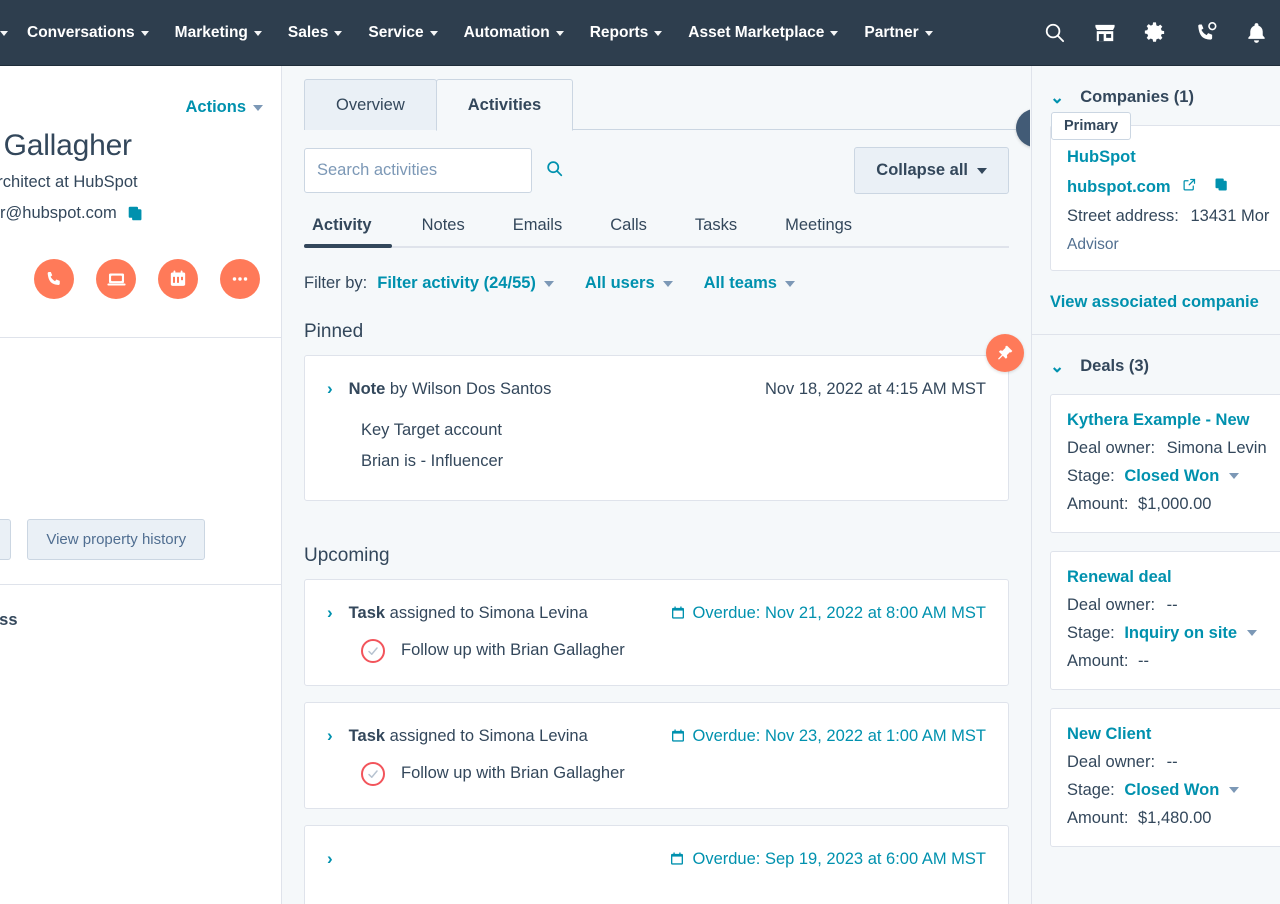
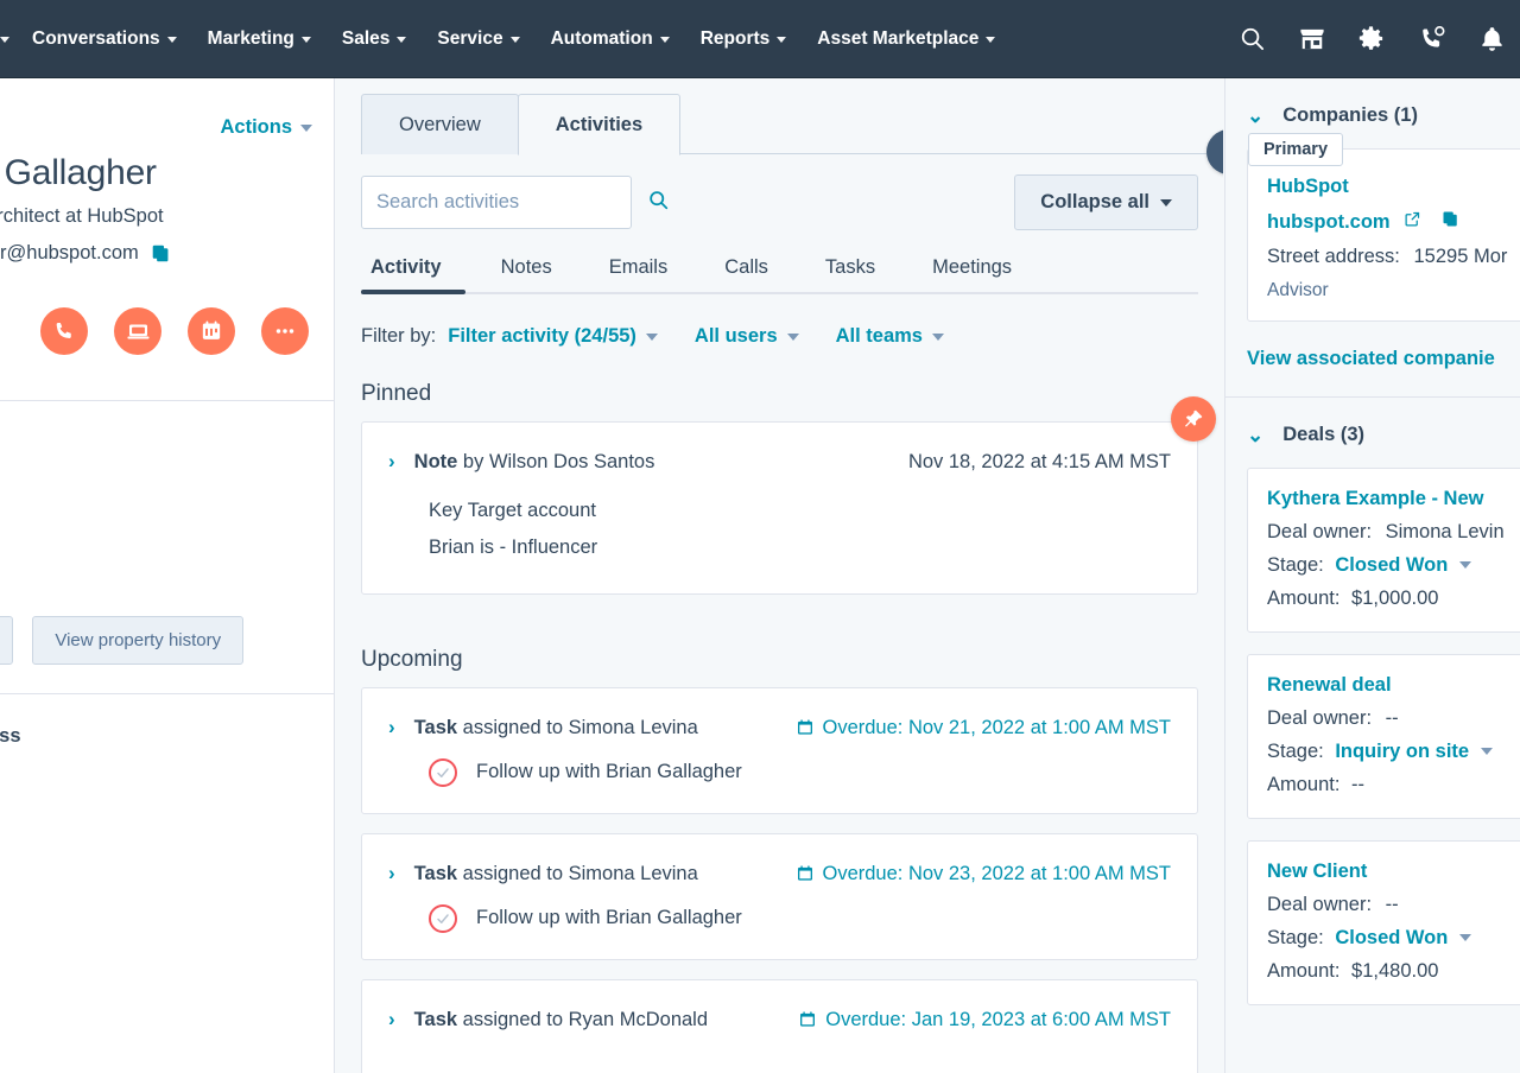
  Conversations
  Marketing
  Sales
  Service
  Automation
  Reports
  Asset Marketplace
- Partner
  Actions
  Gallagher
  rchitect at HubSpot
  View property history
  Overview
  Activities
  Search activities
  Collapse all
  Activity
  Notes
  Emails
  Calls
  Tasks
  Meetings
  Filter by:
  Filter activity (24/55)
  All users
  All teams
  Pinned
  ›
  Note by Wilson Dos Santos
  Nov 18, 2022 at 4:15 AM MST
  Key Target account
  Brian is - Influencer
  Upcoming
  ›
  Task assigned to Simona Levina
- Overdue: Nov 21, 2022 at 8:00 AM MST
+ Overdue: Nov 21, 2022 at 1:00 AM MST
  Follow up with Brian Gallagher
  ›
  Task assigned to Simona Levina
  Overdue: Nov 23, 2022 at 1:00 AM MST
  Follow up with Brian Gallagher
  ›
+ Task assigned to Ryan McDonald
- Overdue: Sep 19, 2023 at 6:00 AM MST
+ Overdue: Jan 19, 2023 at 6:00 AM MST
  ⌄
  Companies (1)
  Primary
  HubSpot
  hubspot.com
- Street address: 13431 Mor
+ Street address: 15295 Mor
  Advisor
  View associated companie
  ⌄
  Deals (3)
  Kythera Example - New
  Deal owner: Simona Levin
  Stage: Closed Won
  Amount: $1,000.00
  Renewal deal
  Deal owner: --
  Stage: Inquiry on site
  Amount: --
  New Client
  Deal owner: --
  Stage: Closed Won
  Amount: $1,480.00
